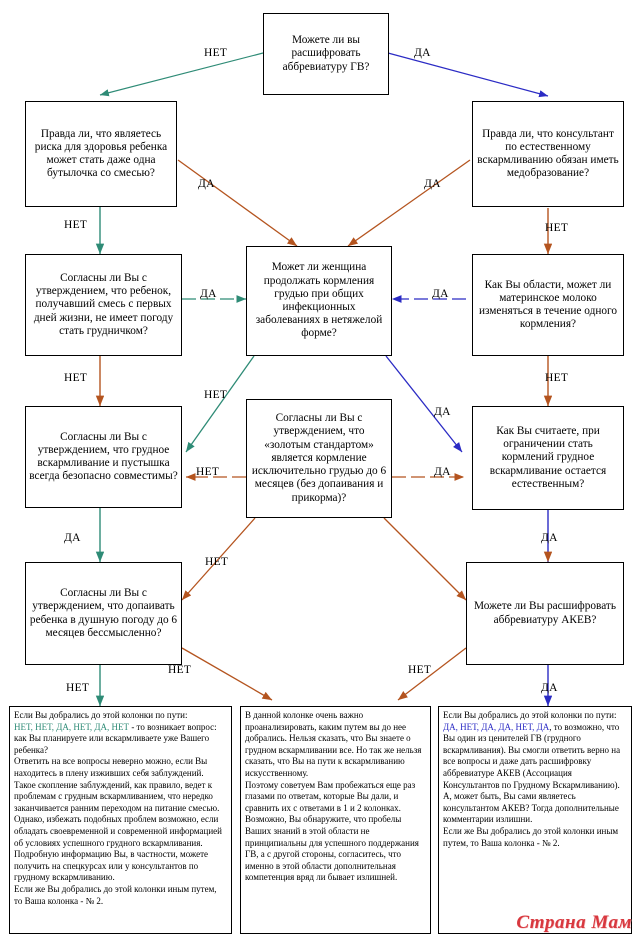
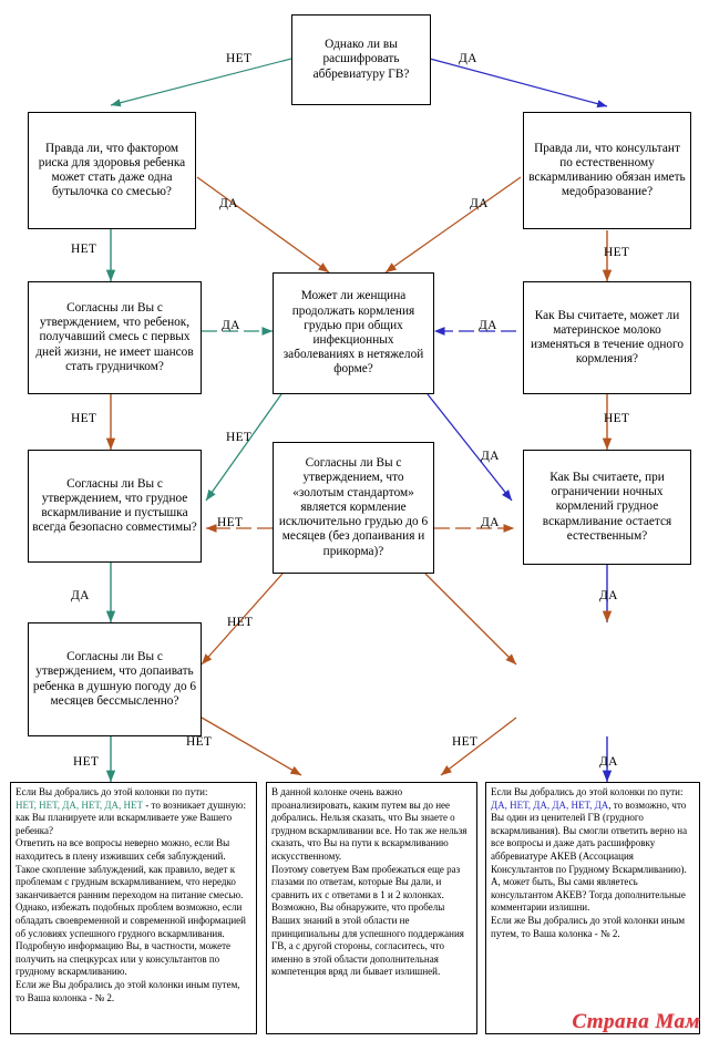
- Можете ли вы расшифровать аббревиатуру ГВ?
+ Однако ли вы расшифровать аббревиатуру ГВ?
- Правда ли, что являетесь риска для здоровья ребенка может стать даже одна бутылочка со смесью?
+ Правда ли, что фактором риска для здоровья ребенка может стать даже одна бутылочка со смесью?
  Правда ли, что консультант по естественному вскармливанию обязан иметь медобразование?
- Согласны ли Вы с утверждением, что ребенок, получавший смесь с первых дней жизни, не имеет погоду стать грудничком?
+ Согласны ли Вы с утверждением, что ребенок, получавший смесь с первых дней жизни, не имеет шансов стать грудничком?
  Может ли женщина продолжать кормления грудью при общих инфекционных заболеваниях в нетяжелой форме?
- Как Вы области, может ли материнское молоко изменяться в течение одного кормления?
+ Как Вы считаете, может ли материнское молоко изменяться в течение одного кормления?
  Согласны ли Вы с утверждением, что грудное вскармливание и пустышка всегда безопасно совместимы?
  Согласны ли Вы с утверждением, что «золотым стандартом» является кормление исключительно грудью до 6 месяцев (без допаивания и прикорма)?
- Как Вы считаете, при ограничении стать кормлений грудное вскармливание остается естественным?
+ Как Вы считаете, при ограничении ночных кормлений грудное вскармливание остается естественным?
  Согласны ли Вы с утверждением, что допаивать ребенка в душную погоду до 6 месяцев бессмысленно?
- Можете ли Вы расшифровать аббревиатуру АКЕВ?
  НЕТ
  ДА
  ДА
  ДА
  НЕТ
  НЕТ
  ДА
  ДА
  НЕТ
  НЕТ
  НЕТ
  ДА
  ДА
  НЕТ
  ДА
  НЕТ
  ДА
  НЕТ
  НЕТ
  НЕТ
  ДА
  Если Вы добрались до этой колонки по пути:
- НЕТ, НЕТ, ДА, НЕТ, ДА, НЕТ - то возникает вопрос: как Вы планируете или вскармливаете уже Вашего ребенка?
+ НЕТ, НЕТ, ДА, НЕТ, ДА, НЕТ - то возникает душную: как Вы планируете или вскармливаете уже Вашего ребенка?
  Ответить на все вопросы неверно можно, если Вы находитесь в плену изживших себя заблуждений. Такое скопление заблуждений, как правило, ведет к проблемам с грудным вскармливанием, что нередко заканчивается ранним переходом на питание смесью.
  Однако, избежать подобных проблем возможно, если обладать своевременной и современной информацией об условиях успешного грудного вскармливания. Подробную информацию Вы, в частности, можете получить на спецкурсах или у консультантов по грудному вскармливанию.
  Если же Вы добрались до этой колонки иным путем, то Ваша колонка - № 2.
  В данной колонке очень важно проанализировать, каким путем вы до нее добрались. Нельзя сказать, что Вы знаете о грудном вскармливании все. Но так же нельзя сказать, что Вы на пути к вскармливанию искусственному.
  Поэтому советуем Вам пробежаться еще раз глазами по ответам, которые Вы дали, и сравнить их с ответами в 1 и 2 колонках. Возможно, Вы обнаружите, что пробелы Ваших знаний в этой области не принципиальны для успешного поддержания ГВ, а с другой стороны, согласитесь, что именно в этой области дополнительная компетенция вряд ли бывает излишней.
  Если Вы добрались до этой колонки по пути:
  ДА, НЕТ, ДА, ДА, НЕТ, ДА, то возможно, что Вы один из ценителей ГВ (грудного вскармливания). Вы смогли ответить верно на все вопросы и даже дать расшифровку аббревиатуре АКЕВ (Ассоциация Консультантов по Грудному Вскармливанию). А, может быть, Вы сами являетесь консультантом АКЕВ? Тогда дополнительные комментарии излишни.
  Если же Вы добрались до этой колонки иным путем, то Ваша колонка - № 2.
  Страна Мам
